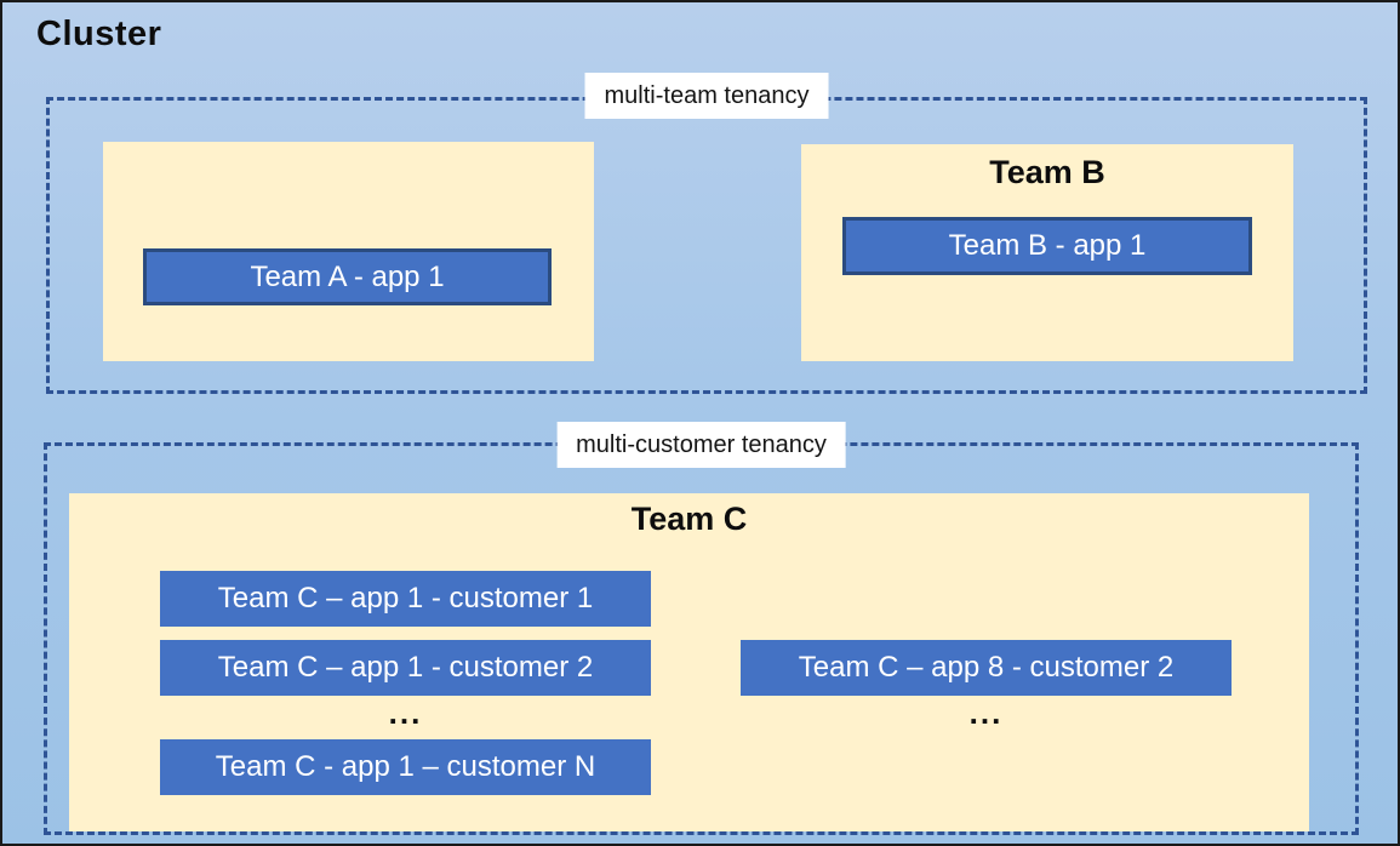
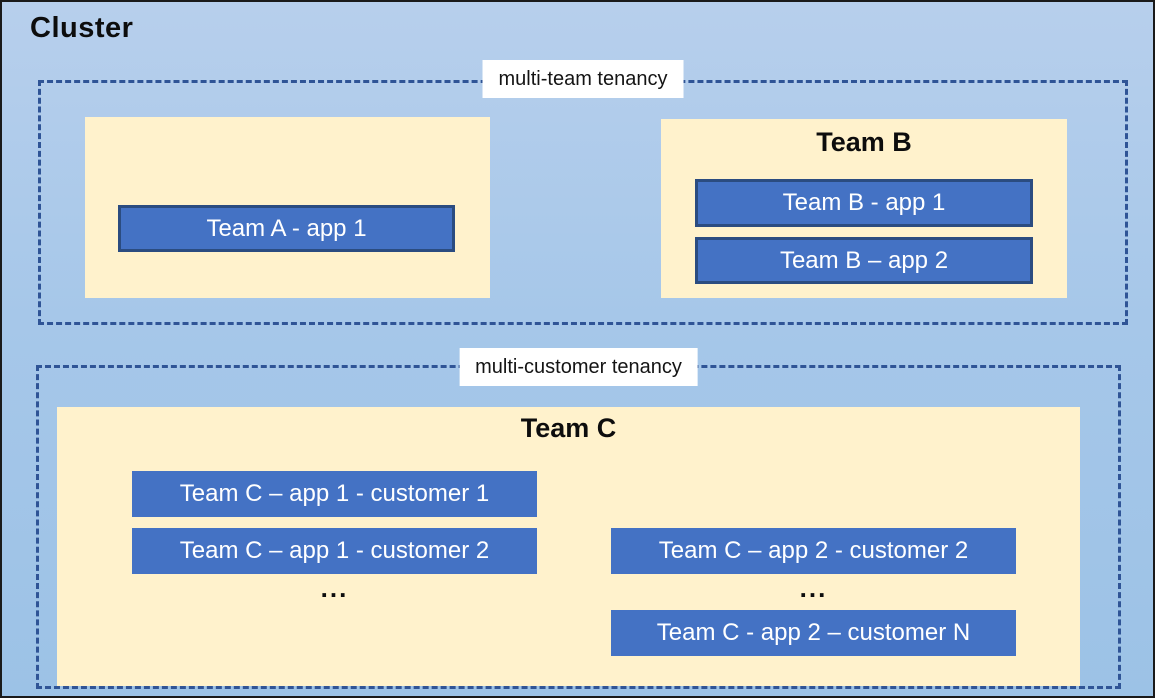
  Cluster
  multi-team tenancy
  Team A - app 1
  Team B
  Team B - app 1
+ Team B – app 2
  multi-customer tenancy
  Team C
  Team C – app 1 - customer 1
  Team C – app 1 - customer 2
  ...
- Team C - app 1 – customer N
- Team C – app 8 - customer 2
+ Team C – app 2 - customer 2
  ...
+ Team C - app 2 – customer N
